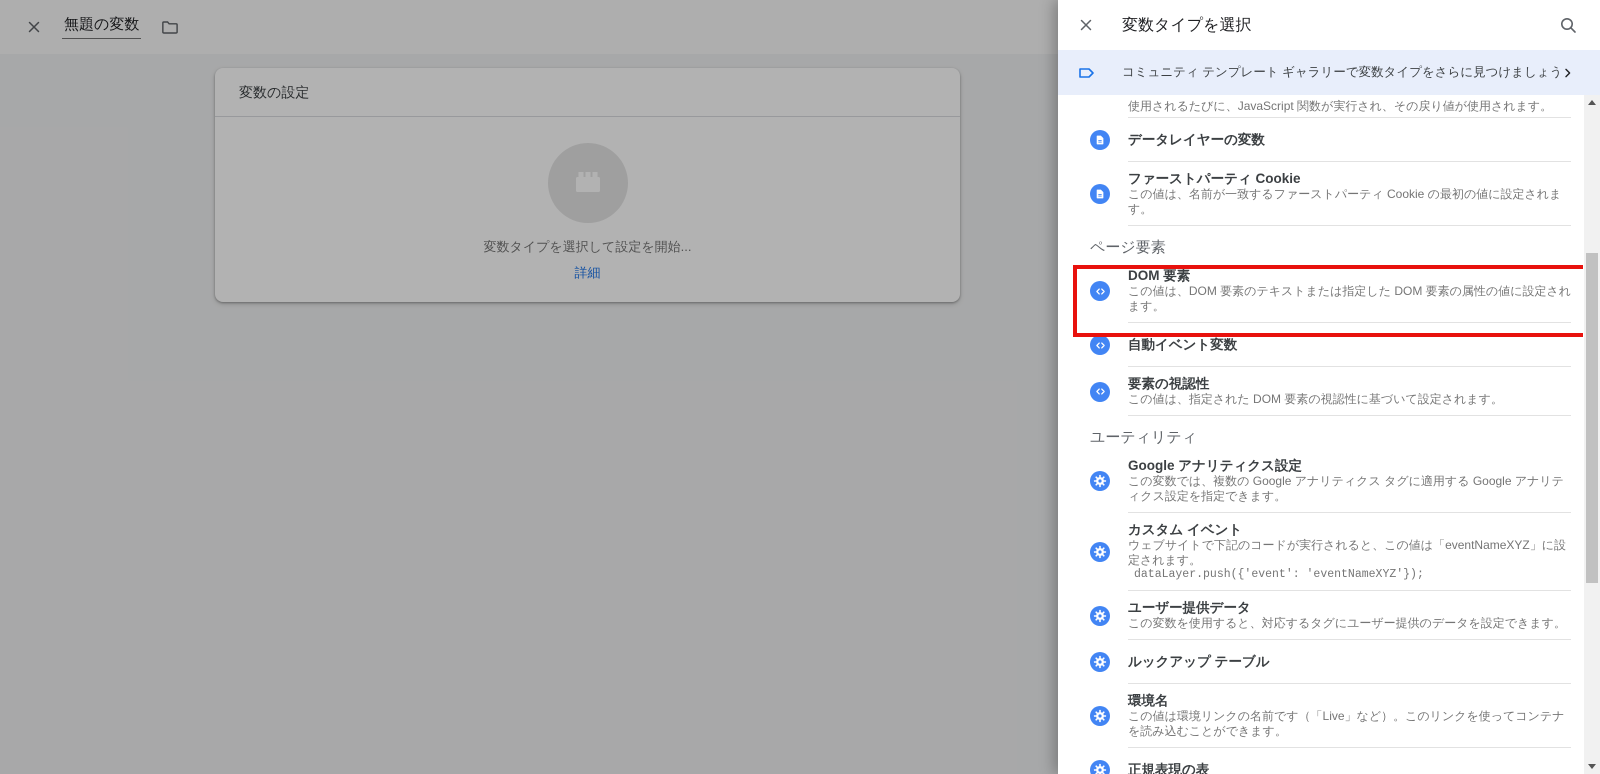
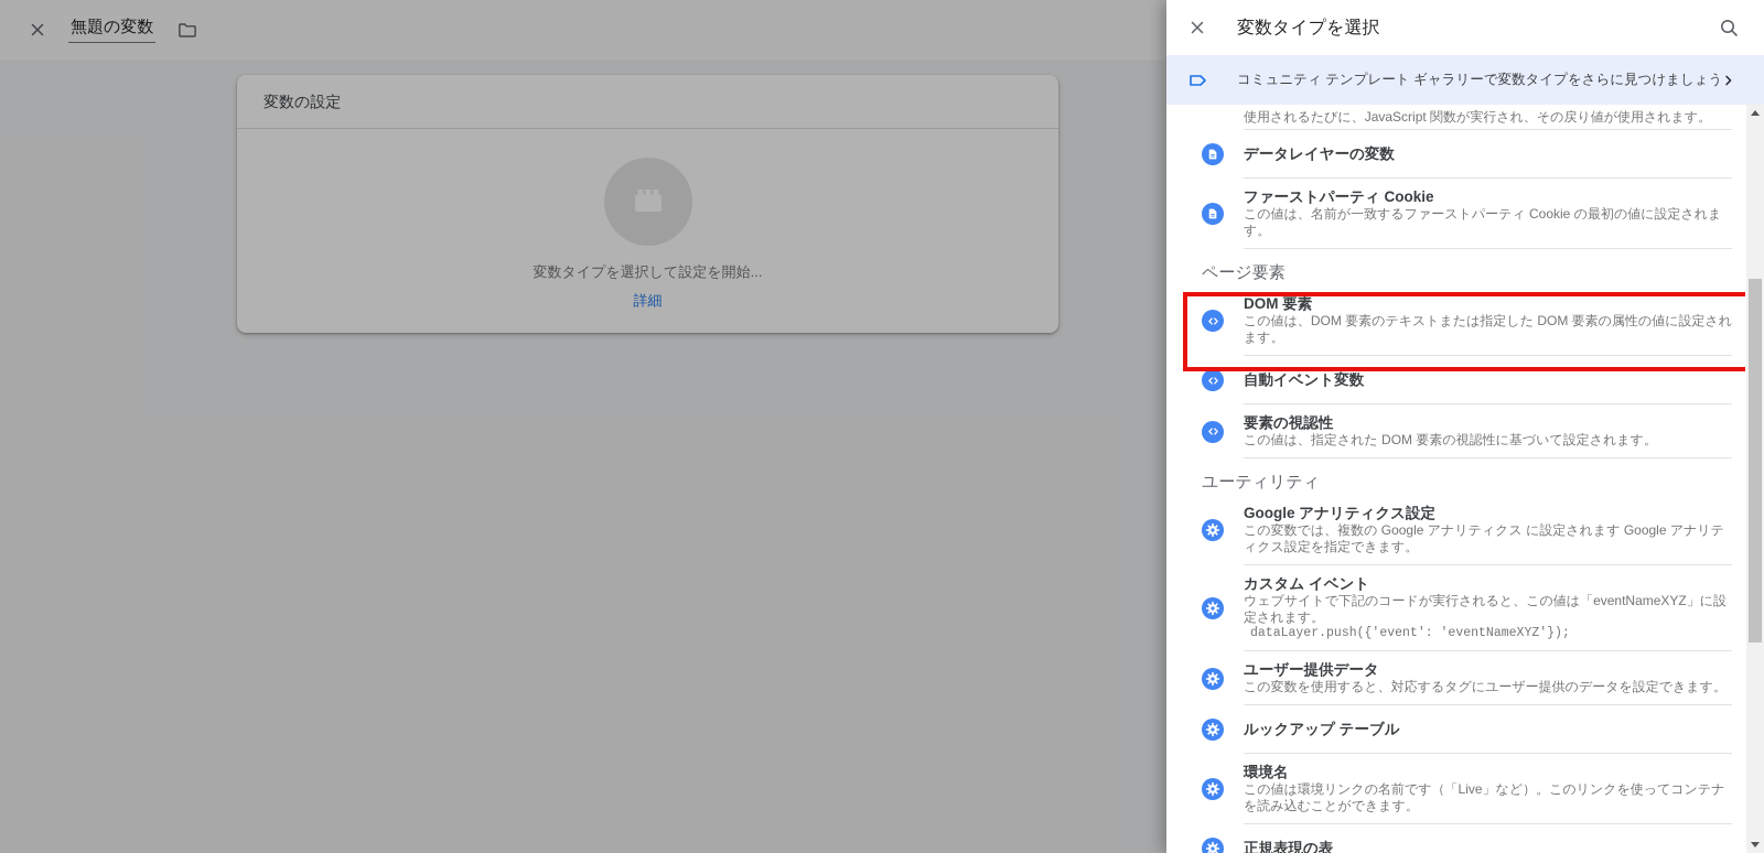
  無題の変数
  変数の設定
  変数タイプを選択して設定を開始...
  詳細
  変数タイプを選択
  コミュニティ テンプレート ギャラリーで変数タイプをさらに見つけましょう
  使用されるたびに、JavaScript 関数が実行され、その戻り値が使用されます。
  データレイヤーの変数
  ファーストパーティ Cookie
  この値は、名前が一致するファーストパーティ Cookie の最初の値に設定されます。
  ページ要素
  自動イベント変数
  要素の視認性
  この値は、指定された DOM 要素の視認性に基づいて設定されます。
  ユーティリティ
  Google アナリティクス設定
- この変数では、複数の Google アナリティクス タグに適用する Google アナリティクス設定を指定できます。
+ この変数では、複数の Google アナリティクス に設定されます Google アナリティクス設定を指定できます。
  カスタム イベント
  ウェブサイトで下記のコードが実行されると、この値は「eventNameXYZ」に設定されます。
  dataLayer.push({'event': 'eventNameXYZ'});
  ユーザー提供データ
  この変数を使用すると、対応するタグにユーザー提供のデータを設定できます。
  ルックアップ テーブル
  環境名
  この値は環境リンクの名前です（「Live」など）。このリンクを使ってコンテナを読み込むことができます。
  正規表現の表
